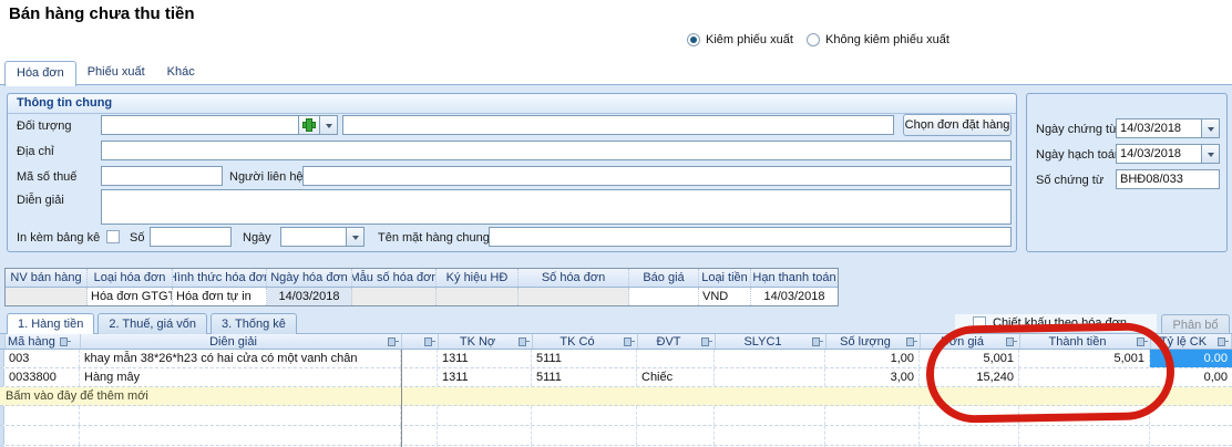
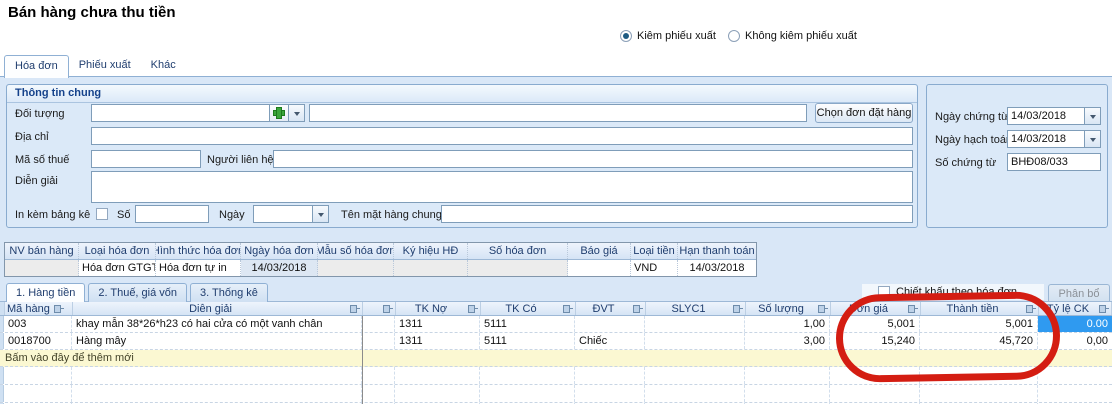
  Bán hàng chưa thu tiền
  Kiêm phiếu xuất
  Không kiêm phiếu xuất
  Hóa đơn
  Phiếu xuất
  Khác
  Thông tin chung
  Đối tượng
  Chọn đơn đặt hàng
  Địa chỉ
  Mã số thuế
  Người liên hệ
  Diễn giải
  In kèm bảng kê
  Số
  Ngày
  Tên mặt hàng chung
  Ngày chứng từ
  14/03/2018
  Ngày hạch toá
  14/03/2018
  Số chứng từ
  BHĐ08/033
  NV bán hàng
  Loại hóa đơn
  Hình thức hóa đơ
  Ngày hóa đơn
  Mẫu số hóa đơn
  Ký hiệu HĐ
  Số hóa đơn
  Báo giá
  Loại tiền
  Hạn thanh toán
  Hóa đơn GTGT
  Hóa đơn tự in
  14/03/2018
  VND
  14/03/2018
  1. Hàng tiền
  2. Thuế, giá vốn
  3. Thống kê
  Chiết khấu theo hóa đơn
  Phân bổ
  Mã hàng
  Diễn giải
  TK Nợ
  TK Có
  ĐVT
  SLYC1
  Số lượng
  Đơn giá
  Thành tiền
  Tỷ lệ CK
  003
  khay mẫn 38*26*h23 có hai cửa có một vanh chân
  1311
  5111
  1,00
  5,001
  5,001
  0.00
- 0033800
+ 0018700
  Hàng mây
  1311
  5111
  Chiếc
  3,00
  15,240
+ 45,720
  0,00
  Bấm vào đây để thêm mới
